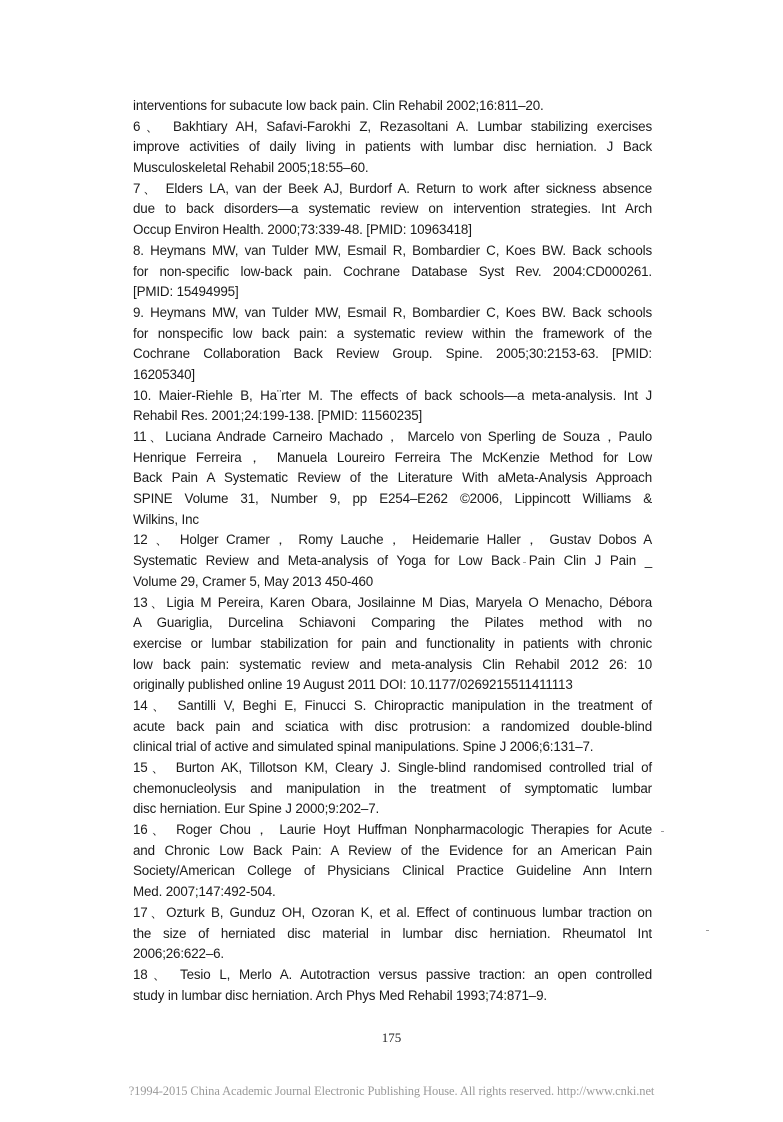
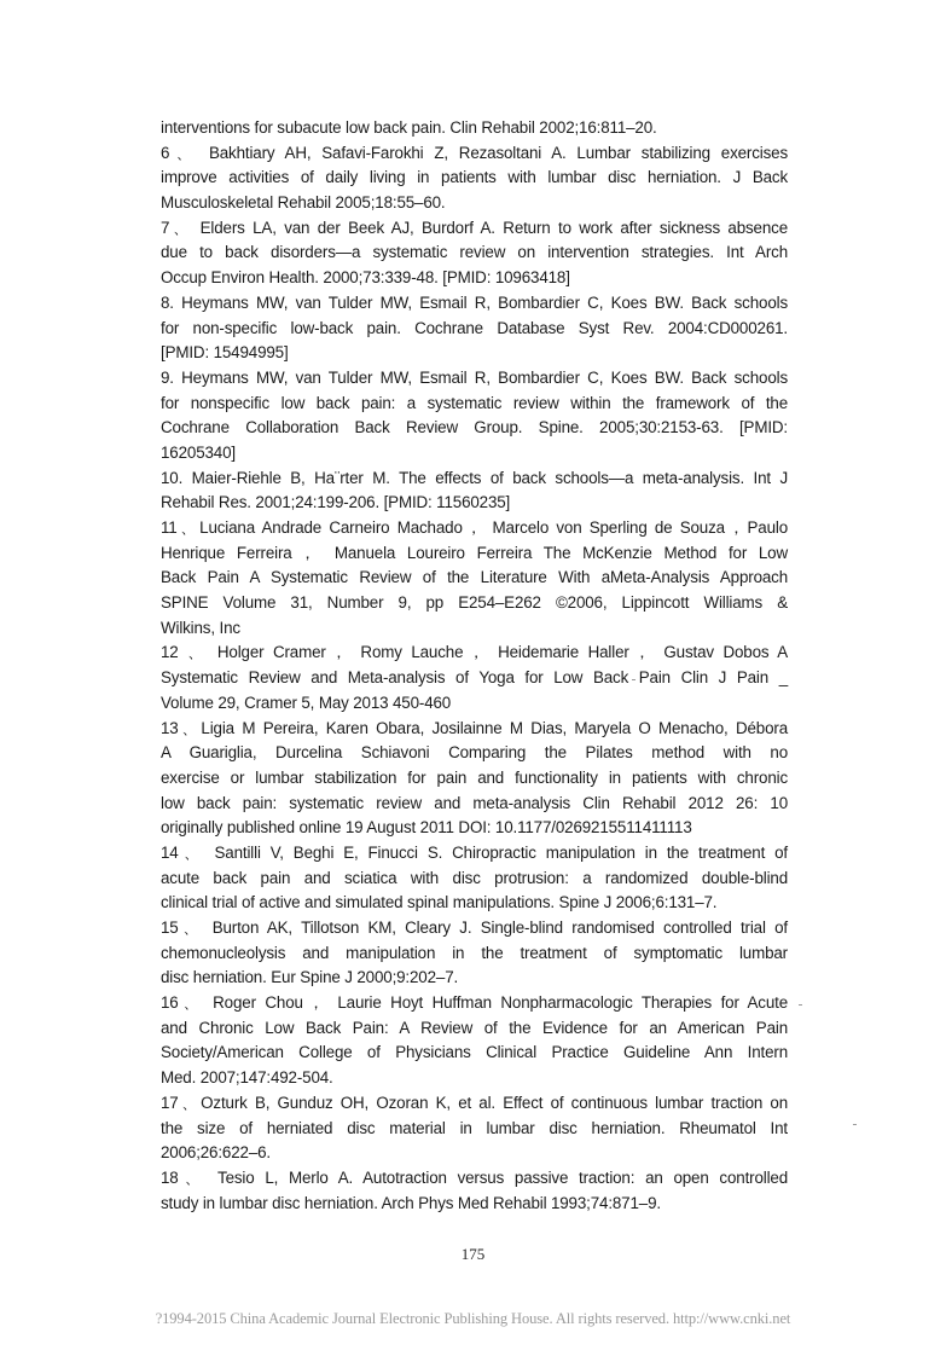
  interventions for subacute low back pain. Clin Rehabil 2002;16:811–20.
  6、 Bakhtiary AH, Safavi-Farokhi Z, Rezasoltani A. Lumbar stabilizing exercises
  improve activities of daily living in patients with lumbar disc herniation. J Back
  Musculoskeletal Rehabil 2005;18:55–60.
  7、 Elders LA, van der Beek AJ, Burdorf A. Return to work after sickness absence
  due to back disorders—a systematic review on intervention strategies. Int Arch
  Occup Environ Health. 2000;73:339-48. [PMID: 10963418]
  8. Heymans MW, van Tulder MW, Esmail R, Bombardier C, Koes BW. Back schools
  for non-specific low-back pain. Cochrane Database Syst Rev. 2004:CD000261.
  [PMID: 15494995]
  9. Heymans MW, van Tulder MW, Esmail R, Bombardier C, Koes BW. Back schools
  for nonspecific low back pain: a systematic review within the framework of the
  Cochrane Collaboration Back Review Group. Spine. 2005;30:2153-63. [PMID:
  16205340]
  10. Maier-Riehle B, Ha¨rter M. The effects of back schools—a meta-analysis. Int J
- Rehabil Res. 2001;24:199-138. [PMID: 11560235]
+ Rehabil Res. 2001;24:199-206. [PMID: 11560235]
  11、Luciana Andrade Carneiro Machado， Marcelo von Sperling de Souza，Paulo
  Henrique Ferreira， Manuela Loureiro Ferreira The McKenzie Method for Low
  Back Pain A Systematic Review of the Literature With aMeta-Analysis Approach
  SPINE Volume 31, Number 9, pp E254–E262 ©2006, Lippincott Williams &
  Wilkins, Inc
  12 、 Holger Cramer， Romy Lauche， Heidemarie Haller， Gustav Dobos A
  Systematic Review and Meta-analysis of Yoga for Low Back Pain Clin J Pain _
  Volume 29, Cramer 5, May 2013 450-460
  13、Ligia M Pereira, Karen Obara, Josilainne M Dias, Maryela O Menacho, Débora
  A Guariglia, Durcelina Schiavoni Comparing the Pilates method with no
  exercise or lumbar stabilization for pain and functionality in patients with chronic
  low back pain: systematic review and meta-analysis Clin Rehabil 2012 26: 10
  originally published online 19 August 2011 DOI: 10.1177/0269215511411113
  14、 Santilli V, Beghi E, Finucci S. Chiropractic manipulation in the treatment of
  acute back pain and sciatica with disc protrusion: a randomized double-blind
  clinical trial of active and simulated spinal manipulations. Spine J 2006;6:131–7.
  15、 Burton AK, Tillotson KM, Cleary J. Single-blind randomised controlled trial of
  chemonucleolysis and manipulation in the treatment of symptomatic lumbar
  disc herniation. Eur Spine J 2000;9:202–7.
  16、 Roger Chou， Laurie Hoyt Huffman Nonpharmacologic Therapies for Acute
  and Chronic Low Back Pain: A Review of the Evidence for an American Pain
  Society/American College of Physicians Clinical Practice Guideline Ann Intern
  Med. 2007;147:492-504.
  17、Ozturk B, Gunduz OH, Ozoran K, et al. Effect of continuous lumbar traction on
  the size of herniated disc material in lumbar disc herniation. Rheumatol Int
  2006;26:622–6.
  18、 Tesio L, Merlo A. Autotraction versus passive traction: an open controlled
  study in lumbar disc herniation. Arch Phys Med Rehabil 1993;74:871–9.
  175
  ?1994-2015 China Academic Journal Electronic Publishing House. All rights reserved. http://www.cnki.net
